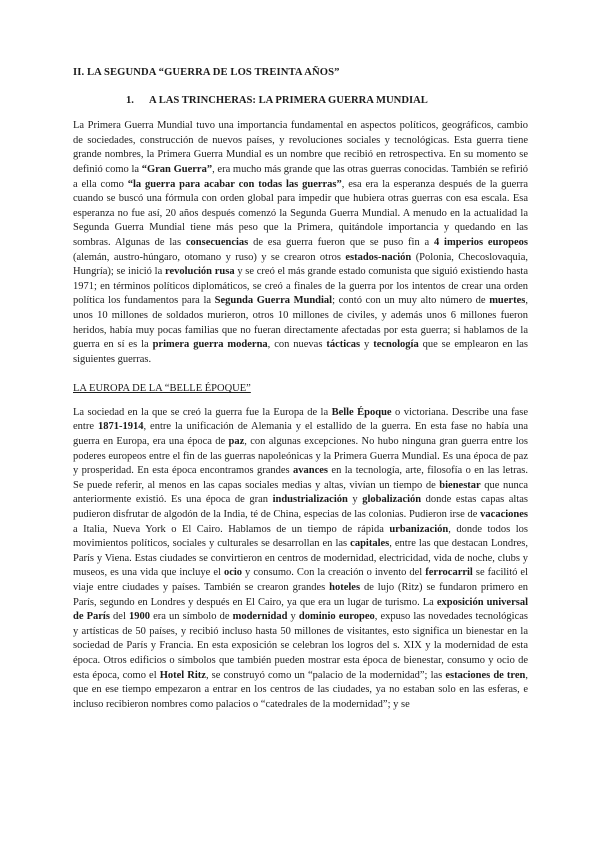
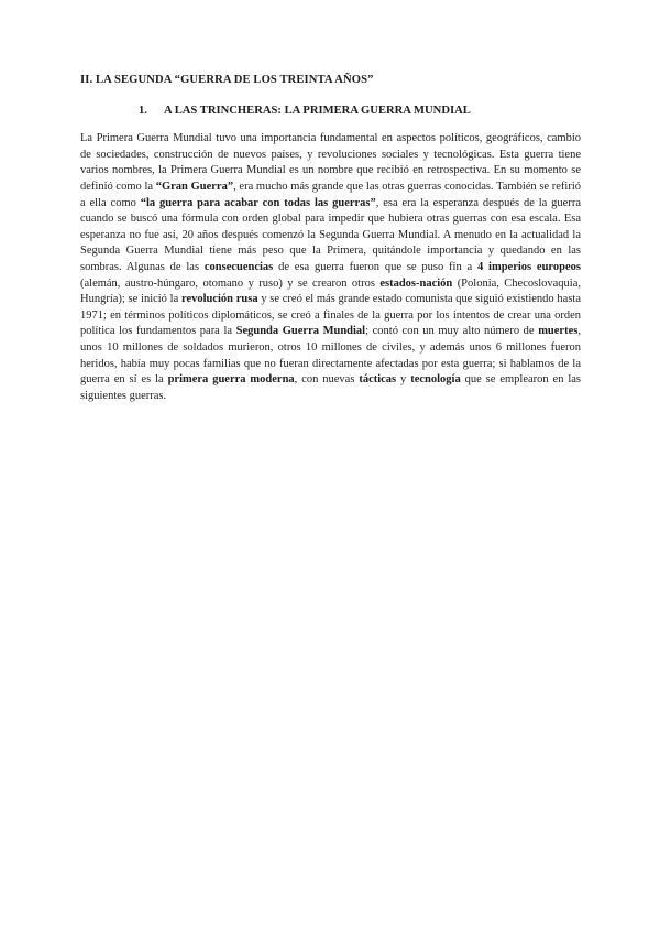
  II. LA SEGUNDA “GUERRA DE LOS TREINTA AÑOS”
  1. A LAS TRINCHERAS: LA PRIMERA GUERRA MUNDIAL
- La Primera Guerra Mundial tuvo una importancia fundamental en aspectos políticos, geográficos, cambio de sociedades, construcción de nuevos países, y revoluciones sociales y tecnológicas. Esta guerra tiene grande nombres, la Primera Guerra Mundial es un nombre que recibió en retrospectiva. En su momento se definió como la “Gran Guerra”, era mucho más grande que las otras guerras conocidas. También se refirió a ella como “la guerra para acabar con todas las guerras”, esa era la esperanza después de la guerra cuando se buscó una fórmula con orden global para impedir que hubiera otras guerras con esa escala. Esa esperanza no fue así, 20 años después comenzó la Segunda Guerra Mundial. A menudo en la actualidad la Segunda Guerra Mundial tiene más peso que la Primera, quitándole importancia y quedando en las sombras. Algunas de las consecuencias de esa guerra fueron que se puso fin a 4 imperios europeos (alemán, austro-húngaro, otomano y ruso) y se crearon otros estados-nación (Polonia, Checoslovaquia, Hungría); se inició la revolución rusa y se creó el más grande estado comunista que siguió existiendo hasta 1971; en términos políticos diplomáticos, se creó a finales de la guerra por los intentos de crear una orden política los fundamentos para la Segunda Guerra Mundial; contó con un muy alto número de muertes, unos 10 millones de soldados murieron, otros 10 millones de civiles, y además unos 6 millones fueron heridos, había muy pocas familias que no fueran directamente afectadas por esta guerra; si hablamos de la guerra en sí es la primera guerra moderna, con nuevas tácticas y tecnología que se emplearon en las siguientes guerras.
+ La Primera Guerra Mundial tuvo una importancia fundamental en aspectos políticos, geográficos, cambio de sociedades, construcción de nuevos países, y revoluciones sociales y tecnológicas. Esta guerra tiene varios nombres, la Primera Guerra Mundial es un nombre que recibió en retrospectiva. En su momento se definió como la “Gran Guerra”, era mucho más grande que las otras guerras conocidas. También se refirió a ella como “la guerra para acabar con todas las guerras”, esa era la esperanza después de la guerra cuando se buscó una fórmula con orden global para impedir que hubiera otras guerras con esa escala. Esa esperanza no fue así, 20 años después comenzó la Segunda Guerra Mundial. A menudo en la actualidad la Segunda Guerra Mundial tiene más peso que la Primera, quitándole importancia y quedando en las sombras. Algunas de las consecuencias de esa guerra fueron que se puso fin a 4 imperios europeos (alemán, austro-húngaro, otomano y ruso) y se crearon otros estados-nación (Polonia, Checoslovaquia, Hungría); se inició la revolución rusa y se creó el más grande estado comunista que siguió existiendo hasta 1971; en términos políticos diplomáticos, se creó a finales de la guerra por los intentos de crear una orden política los fundamentos para la Segunda Guerra Mundial; contó con un muy alto número de muertes, unos 10 millones de soldados murieron, otros 10 millones de civiles, y además unos 6 millones fueron heridos, había muy pocas familias que no fueran directamente afectadas por esta guerra; si hablamos de la guerra en sí es la primera guerra moderna, con nuevas tácticas y tecnología que se emplearon en las siguientes guerras.
- LA EUROPA DE LA “BELLE ÉPOQUE”
- La sociedad en la que se creó la guerra fue la Europa de la Belle Époque o victoriana. Describe una fase entre 1871-1914, entre la unificación de Alemania y el estallido de la guerra. En esta fase no había una guerra en Europa, era una época de paz, con algunas excepciones. No hubo ninguna gran guerra entre los poderes europeos entre el fin de las guerras napoleónicas y la Primera Guerra Mundial. Es una época de paz y prosperidad. En esta época encontramos grandes avances en la tecnología, arte, filosofía o en las letras. Se puede referir, al menos en las capas sociales medias y altas, vivían un tiempo de bienestar que nunca anteriormente existió. Es una época de gran industrialización y globalización donde estas capas altas pudieron disfrutar de algodón de la India, té de China, especias de las colonias. Pudieron irse de vacaciones a Italia, Nueva York o El Cairo. Hablamos de un tiempo de rápida urbanización, donde todos los movimientos políticos, sociales y culturales se desarrollan en las capitales, entre las que destacan Londres, París y Viena. Estas ciudades se convirtieron en centros de modernidad, electricidad, vida de noche, clubs y museos, es una vida que incluye el ocio y consumo. Con la creación o invento del ferrocarril se facilitó el viaje entre ciudades y países. También se crearon grandes hoteles de lujo (Ritz) se fundaron primero en París, segundo en Londres y después en El Cairo, ya que era un lugar de turismo. La exposición universal de París del 1900 era un símbolo de modernidad y dominio europeo, expuso las novedades tecnológicas y artísticas de 50 países, y recibió incluso hasta 50 millones de visitantes, esto significa un bienestar en la sociedad de París y Francia. En esta exposición se celebran los logros del s. XIX y la modernidad de esta época. Otros edificios o símbolos que también pueden mostrar esta época de bienestar, consumo y ocio de esta época, como el Hotel Ritz, se construyó como un “palacio de la modernidad”; las estaciones de tren, que en ese tiempo empezaron a entrar en los centros de las ciudades, ya no estaban solo en las esferas, e incluso recibieron nombres como palacios o “catedrales de la modernidad”; y se
